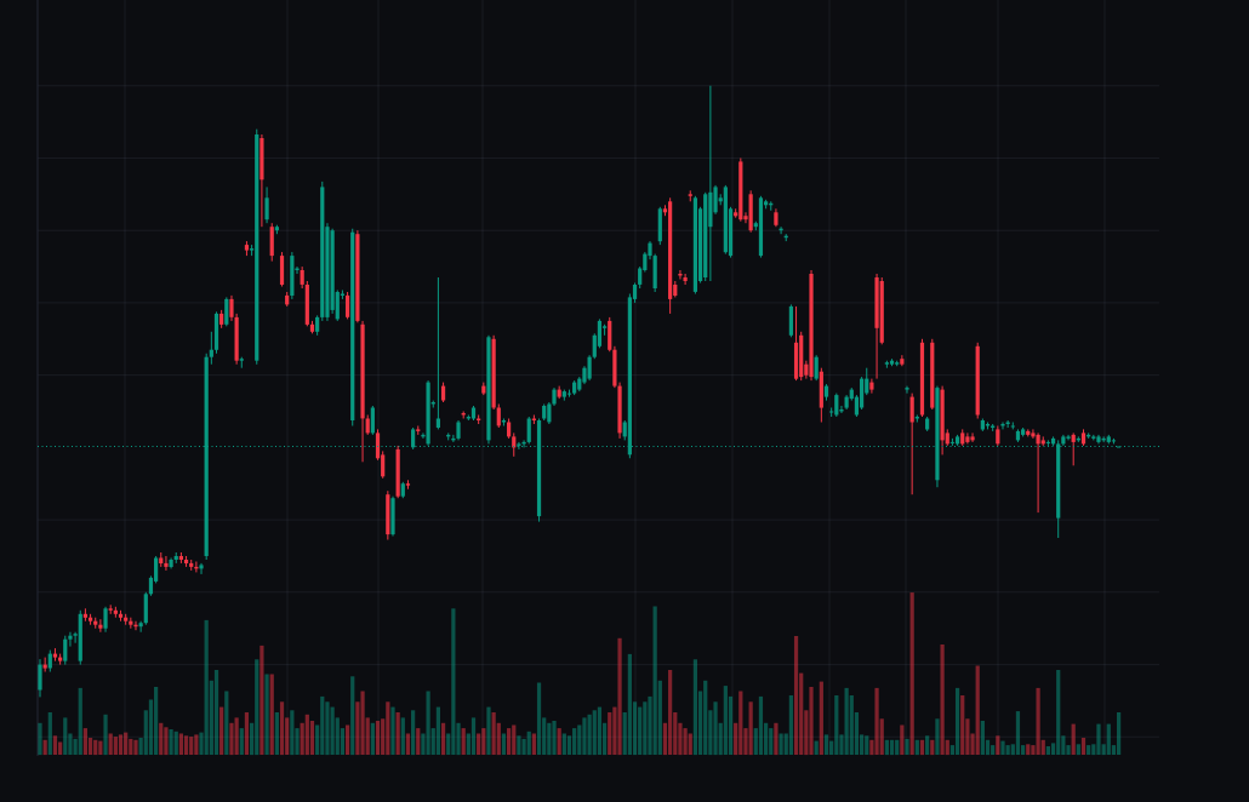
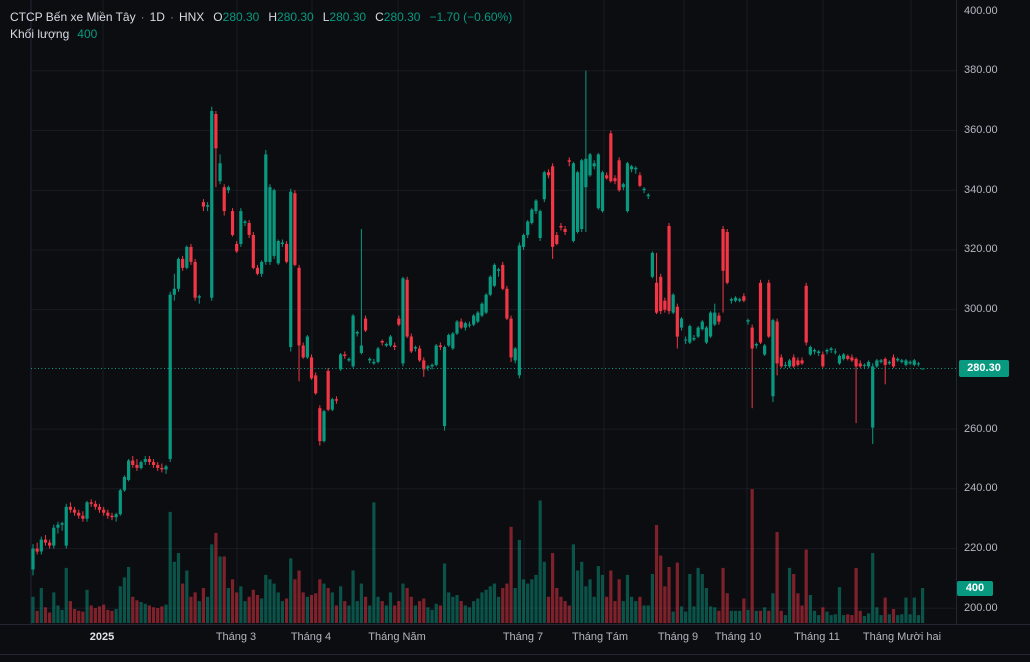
+ CTCP Bến xe Miền Tây · 1D · HNX O280.30 H280.30 L280.30 C280.30 −1.70 (−0.60%)
+ Khối lượng 400
+ 280.30
+ 400
+ 400.00
+ 380.00
+ 360.00
+ 340.00
+ 320.00
+ 300.00
+ 260.00
+ 240.00
+ 220.00
+ 200.00
+ 2025
+ Tháng 3
+ Tháng 4
+ Tháng Năm
+ Tháng 7
+ Tháng Tám
+ Tháng 9
+ Tháng 10
+ Tháng 11
+ Tháng Mười hai
